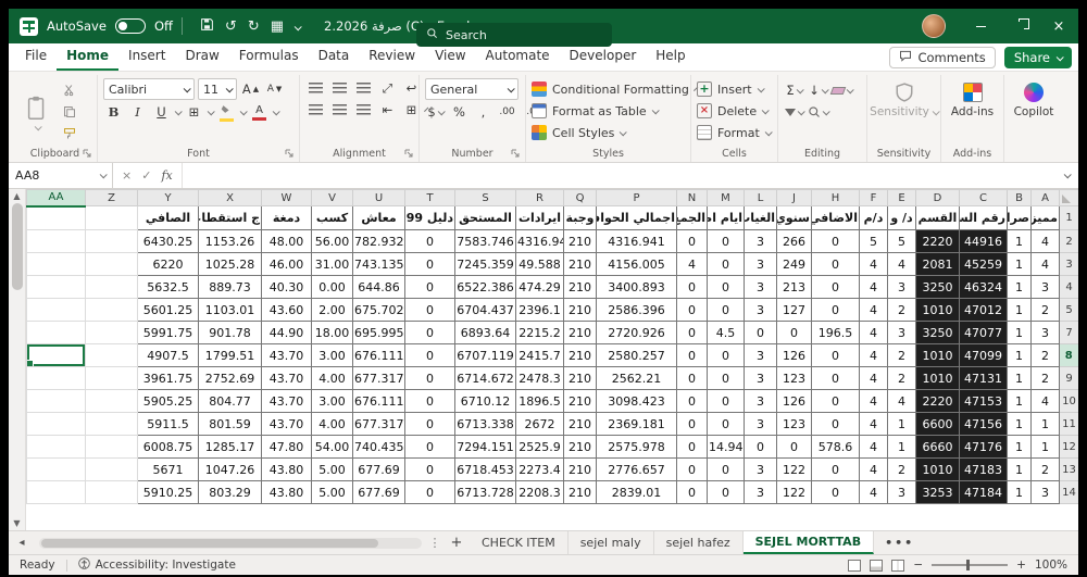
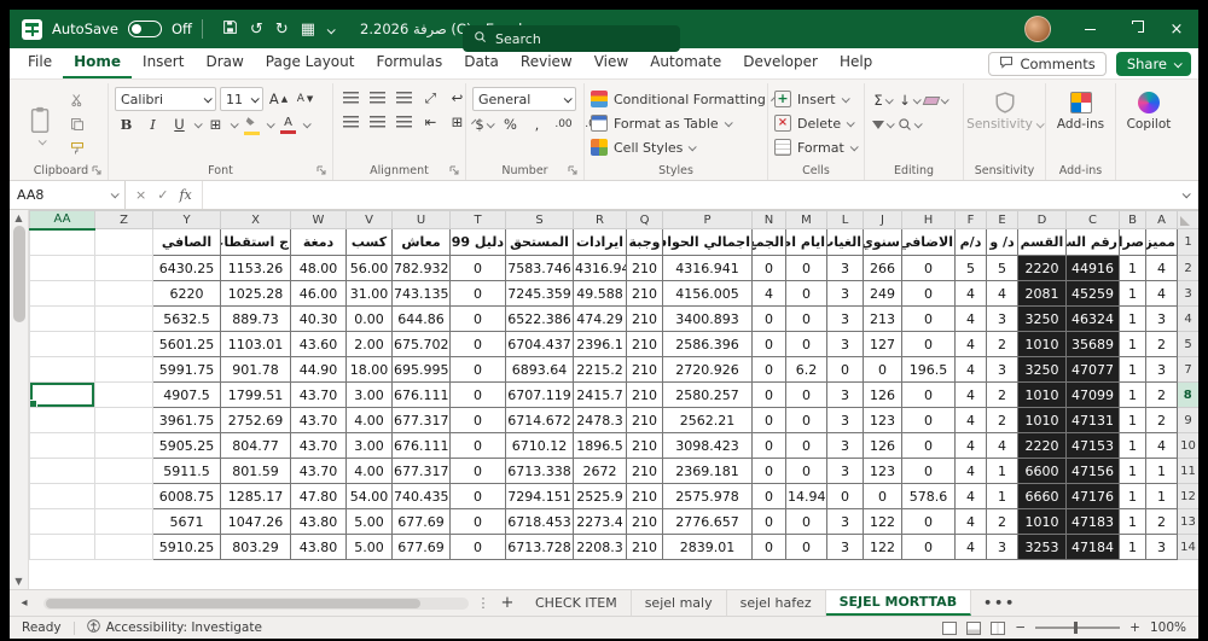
  AutoSave
  Off
  ↺
  ↻
  ▦
  Search
  ×
  File
  Home
  Insert
  Draw
+ Page Layout
  Formulas
  Data
  Review
  View
  Automate
  Developer
  Help
  Comments
  Share
  Clipboard
  Calibri
  11
  A
  ▲
  A
  ▼
  B
  I
  U
  ⊞
  A
  Font
  ⤢
  ↩
  ⇤
  ⊞
  Alignment
  General
  $
  %
  ,
  .00
  Number
  Conditional Formatting
  Format as Table
  Cell Styles
  Styles
  +
  Insert
  ×
  Delete
  Format
  Cells
  Σ
  ↓
  Editing
  Sensitivity
  Sensitivity
  Add-ins
  Add-ins
  Copilot
  AA8
  ×
  ✓
  fx
  ▲
  ▼
  AA	Z	Y	X	W	V	U	T	S	R	Q	P	N	M	L	J	H	F	E	D	C	B	A
  		الصافي	ج استقطاع	دمغة	كسب	معاش	دليل 99	المستحق	ايرادات	وجبة	اجمالي الحواف	الجمع	ايام اض	الغياب	سنوي	الاضافي	د/م	د/ و	القسم	رقم الس	صرا	مميز	1
  		6430.25	1153.26	48.00	56.00	782.932	0	7583.746	4316.94	210	4316.941	0	0	3	266	0	5	5	2220	44916	1	4	2
  		6220	1025.28	46.00	31.00	743.135	0	7245.359	49.588	210	4156.005	4	0	3	249	0	4	4	2081	45259	1	4	3
  		5632.5	889.73	40.30	0.00	644.86	0	6522.386	474.29	210	3400.893	0	0	3	213	0	4	3	3250	46324	1	3	4
- 		5601.25	1103.01	43.60	2.00	675.702	0	6704.437	2396.1	210	2586.396	0	0	3	127	0	4	2	1010	47012	1	2	5
+ 		5601.25	1103.01	43.60	2.00	675.702	0	6704.437	2396.1	210	2586.396	0	0	3	127	0	4	2	1010	35689	1	2	5
- 		5991.75	901.78	44.90	18.00	695.995	0	6893.64	2215.2	210	2720.926	0	4.5	0	0	196.5	4	3	3250	47077	1	3	7
+ 		5991.75	901.78	44.90	18.00	695.995	0	6893.64	2215.2	210	2720.926	0	6.2	0	0	196.5	4	3	3250	47077	1	3	7
  		4907.5	1799.51	43.70	3.00	676.111	0	6707.119	2415.7	210	2580.257	0	0	3	126	0	4	2	1010	47099	1	2	8
  		3961.75	2752.69	43.70	4.00	677.317	0	6714.672	2478.3	210	2562.21	0	0	3	123	0	4	2	1010	47131	1	2	9
  		5905.25	804.77	43.70	3.00	676.111	0	6710.12	1896.5	210	3098.423	0	0	3	126	0	4	4	2220	47153	1	4	10
  		5911.5	801.59	43.70	4.00	677.317	0	6713.338	2672	210	2369.181	0	0	3	123	0	4	1	6600	47156	1	1	11
  		6008.75	1285.17	47.80	54.00	740.435	0	7294.151	2525.9	210	2575.978	0	14.94	0	0	578.6	4	1	6660	47176	1	1	12
  		5671	1047.26	43.80	5.00	677.69	0	6718.453	2273.4	210	2776.657	0	0	3	122	0	4	2	1010	47183	1	2	13
  		5910.25	803.29	43.80	5.00	677.69	0	6713.728	2208.3	210	2839.01	0	0	3	122	0	4	3	3253	47184	1	3	14
  ◂
  ⋮
  +
  CHECK ITEM
  sejel maly
  sejel hafez
  SEJEL MORTTAB
  •••
  Ready
  Accessibility: Investigate
  −
  +
  100%
